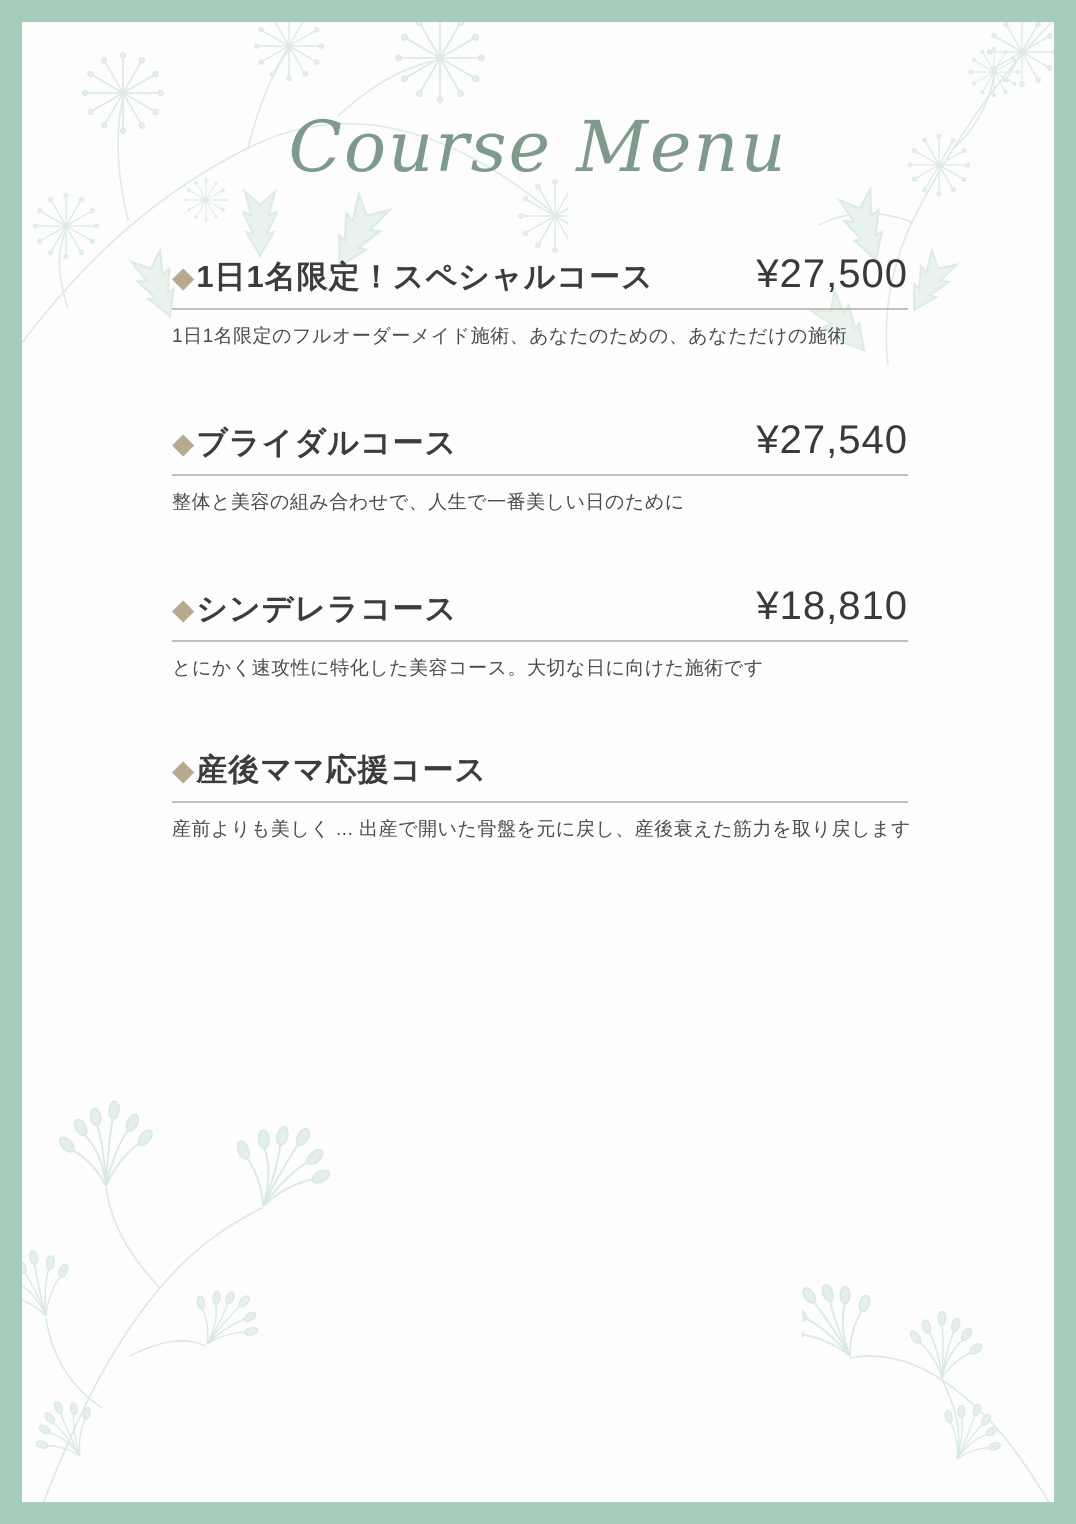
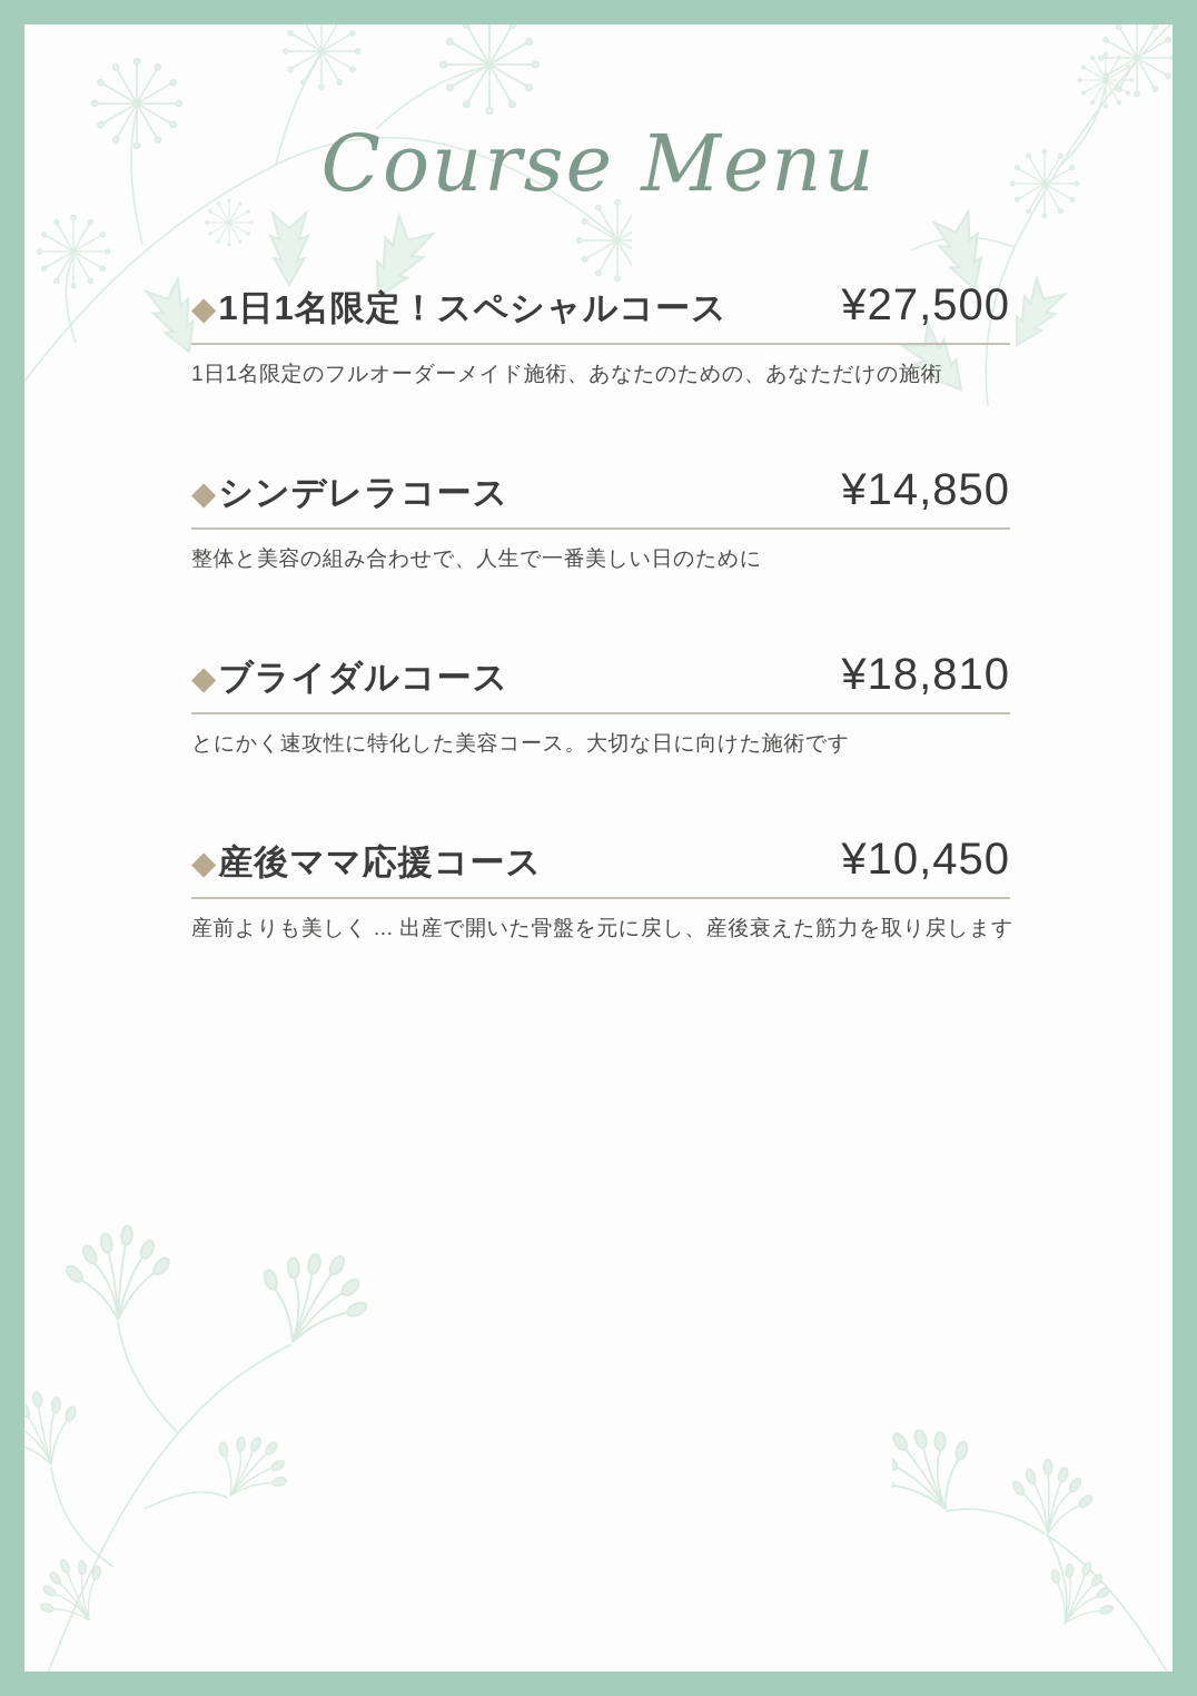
  Course Menu
  ◆1日1名限定！スペシャルコース
  ¥27,500
  1日1名限定のフルオーダーメイド施術、あなたのための、あなただけの施術
- ◆ブライダルコース
+ ◆シンデレラコース
- ¥27,540
+ ¥14,850
  整体と美容の組み合わせで、人生で一番美しい日のために
- ◆シンデレラコース
+ ◆ブライダルコース
  ¥18,810
  とにかく速攻性に特化した美容コース。大切な日に向けた施術です
  ◆産後ママ応援コース
+ ¥10,450
  産前よりも美しく ... 出産で開いた骨盤を元に戻し、産後衰えた筋力を取り戻します
